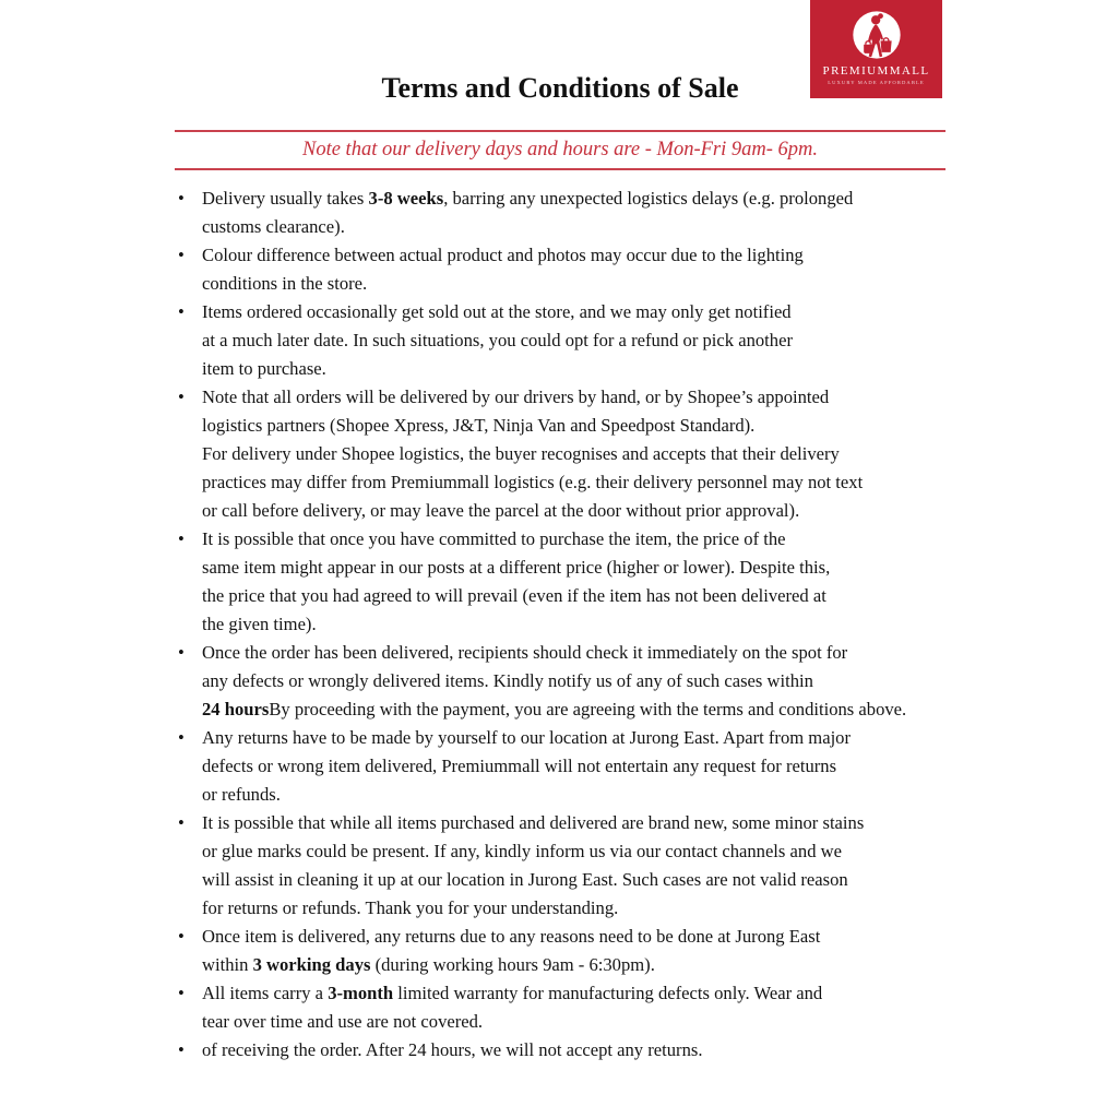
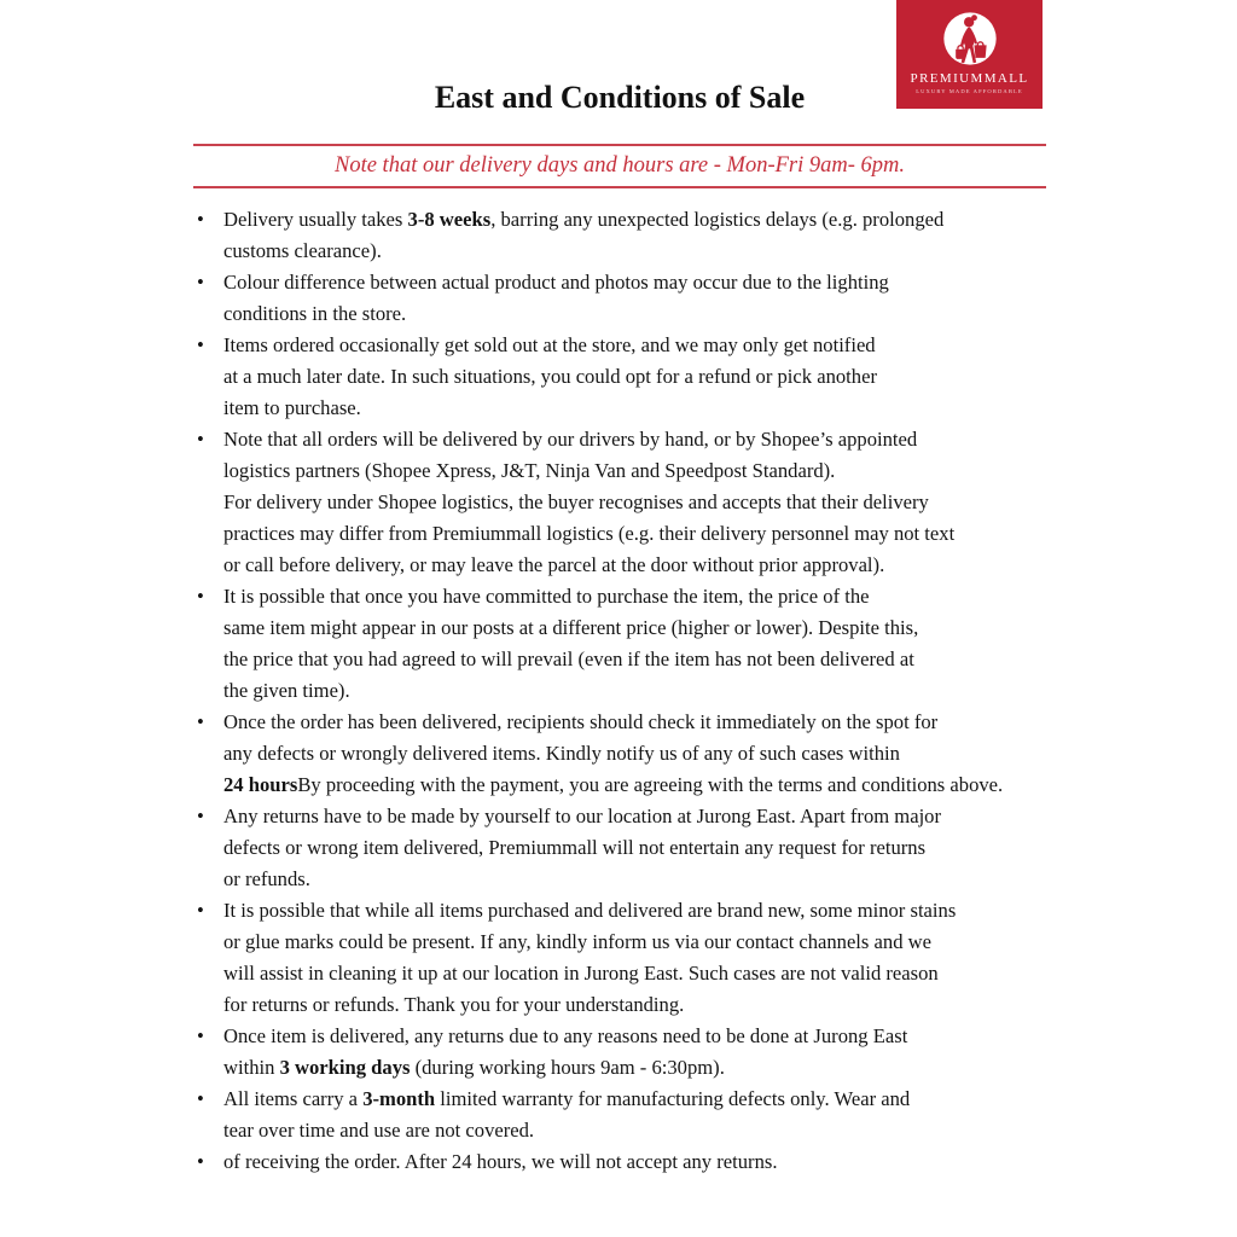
  PREMIUMMALL
- Terms and Conditions of Sale
+ East and Conditions of Sale
  Note that our delivery days and hours are - Mon-Fri 9am- 6pm.
  •
  Delivery usually takes 3-8 weeks, barring any unexpected logistics delays (e.g. prolonged
  customs clearance).
  •
  Colour difference between actual product and photos may occur due to the lighting
  conditions in the store.
  •
  Items ordered occasionally get sold out at the store, and we may only get notified
  at a much later date. In such situations, you could opt for a refund or pick another
  item to purchase.
  •
  Note that all orders will be delivered by our drivers by hand, or by Shopee’s appointed
  logistics partners (Shopee Xpress, J&T, Ninja Van and Speedpost Standard).
  For delivery under Shopee logistics, the buyer recognises and accepts that their delivery
  practices may differ from Premiummall logistics (e.g. their delivery personnel may not text
  or call before delivery, or may leave the parcel at the door without prior approval).
  •
  It is possible that once you have committed to purchase the item, the price of the
  same item might appear in our posts at a different price (higher or lower). Despite this,
  the price that you had agreed to will prevail (even if the item has not been delivered at
  the given time).
  •
  Once the order has been delivered, recipients should check it immediately on the spot for
  any defects or wrongly delivered items. Kindly notify us of any of such cases within
  24 hoursBy proceeding with the payment, you are agreeing with the terms and conditions above.
  •
  Any returns have to be made by yourself to our location at Jurong East. Apart from major
  defects or wrong item delivered, Premiummall will not entertain any request for returns
  or refunds.
  •
  It is possible that while all items purchased and delivered are brand new, some minor stains
  or glue marks could be present. If any, kindly inform us via our contact channels and we
  will assist in cleaning it up at our location in Jurong East. Such cases are not valid reason
  for returns or refunds. Thank you for your understanding.
  •
  Once item is delivered, any returns due to any reasons need to be done at Jurong East
  within 3 working days (during working hours 9am - 6:30pm).
  •
  All items carry a 3-month limited warranty for manufacturing defects only. Wear and
  tear over time and use are not covered.
  •
  of receiving the order. After 24 hours, we will not accept any returns.
